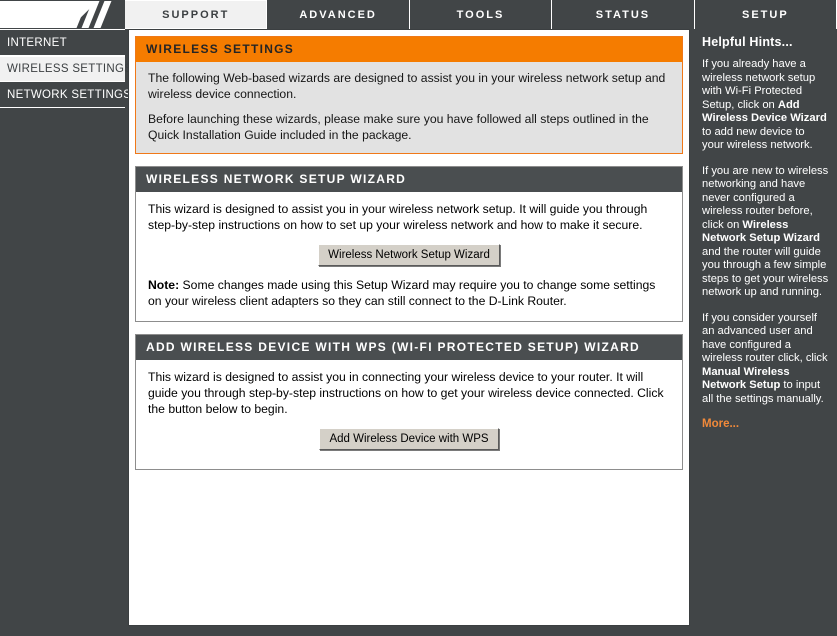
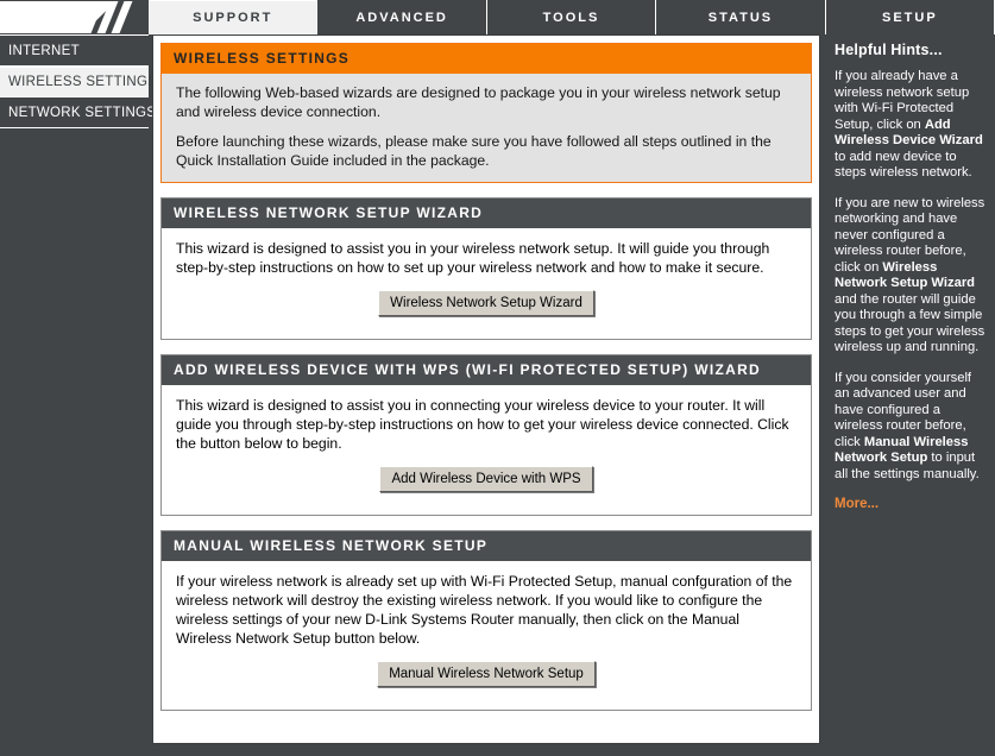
  SUPPORT
  ADVANCED
  TOOLS
  STATUS
  SETUP
  INTERNET
  WIRELESS SETTING
  NETWORK SETTING
  WIRELESS SETTINGS
- The following Web-based wizards are designed to assist you in your wireless network setup and wireless device connection.
+ The following Web-based wizards are designed to package you in your wireless network setup and wireless device connection.
  Before launching these wizards, please make sure you have followed all steps outlined in the Quick Installation Guide included in the package.
  WIRELESS NETWORK SETUP WIZARD
  This wizard is designed to assist you in your wireless network setup. It will guide you through step-by-step instructions on how to set up your wireless network and how to make it secure.
  Wireless Network Setup Wizard
- Note: Some changes made using this Setup Wizard may require you to change some settings on your wireless client adapters so they can still connect to the D-Link Router.
  ADD WIRELESS DEVICE WITH WPS (WI-FI PROTECTED SETUP) WIZARD
  This wizard is designed to assist you in connecting your wireless device to your router. It will guide you through step-by-step instructions on how to get your wireless device connected. Click the button below to begin.
  Add Wireless Device with WPS
+ MANUAL WIRELESS NETWORK SETUP
+ If your wireless network is already set up with Wi-Fi Protected Setup, manual confguration of the wireless network will destroy the existing wireless network. If you would like to configure the wireless settings of your new D-Link Systems Router manually, then click on the Manual Wireless Network Setup button below.
+ Manual Wireless Network Setup
  Helpful Hints...
- If you already have a wireless network setup with Wi-Fi Protected Setup, click on Add Wireless Device Wizard to add new device to your wireless network.
+ If you already have a wireless network setup with Wi-Fi Protected Setup, click on Add Wireless Device Wizard to add new device to steps wireless network.
- If you are new to wireless networking and have never configured a wireless router before, click on Wireless Network Setup Wizard and the router will guide you through a few simple steps to get your wireless network up and running.
+ If you are new to wireless networking and have never configured a wireless router before, click on Wireless Network Setup Wizard and the router will guide you through a few simple steps to get your wireless wireless up and running.
- If you consider yourself an advanced user and have configured a wireless router click, click Manual Wireless Network Setup to input all the settings manually.
+ If you consider yourself an advanced user and have configured a wireless router before, click Manual Wireless Network Setup to input all the settings manually.
  More...
